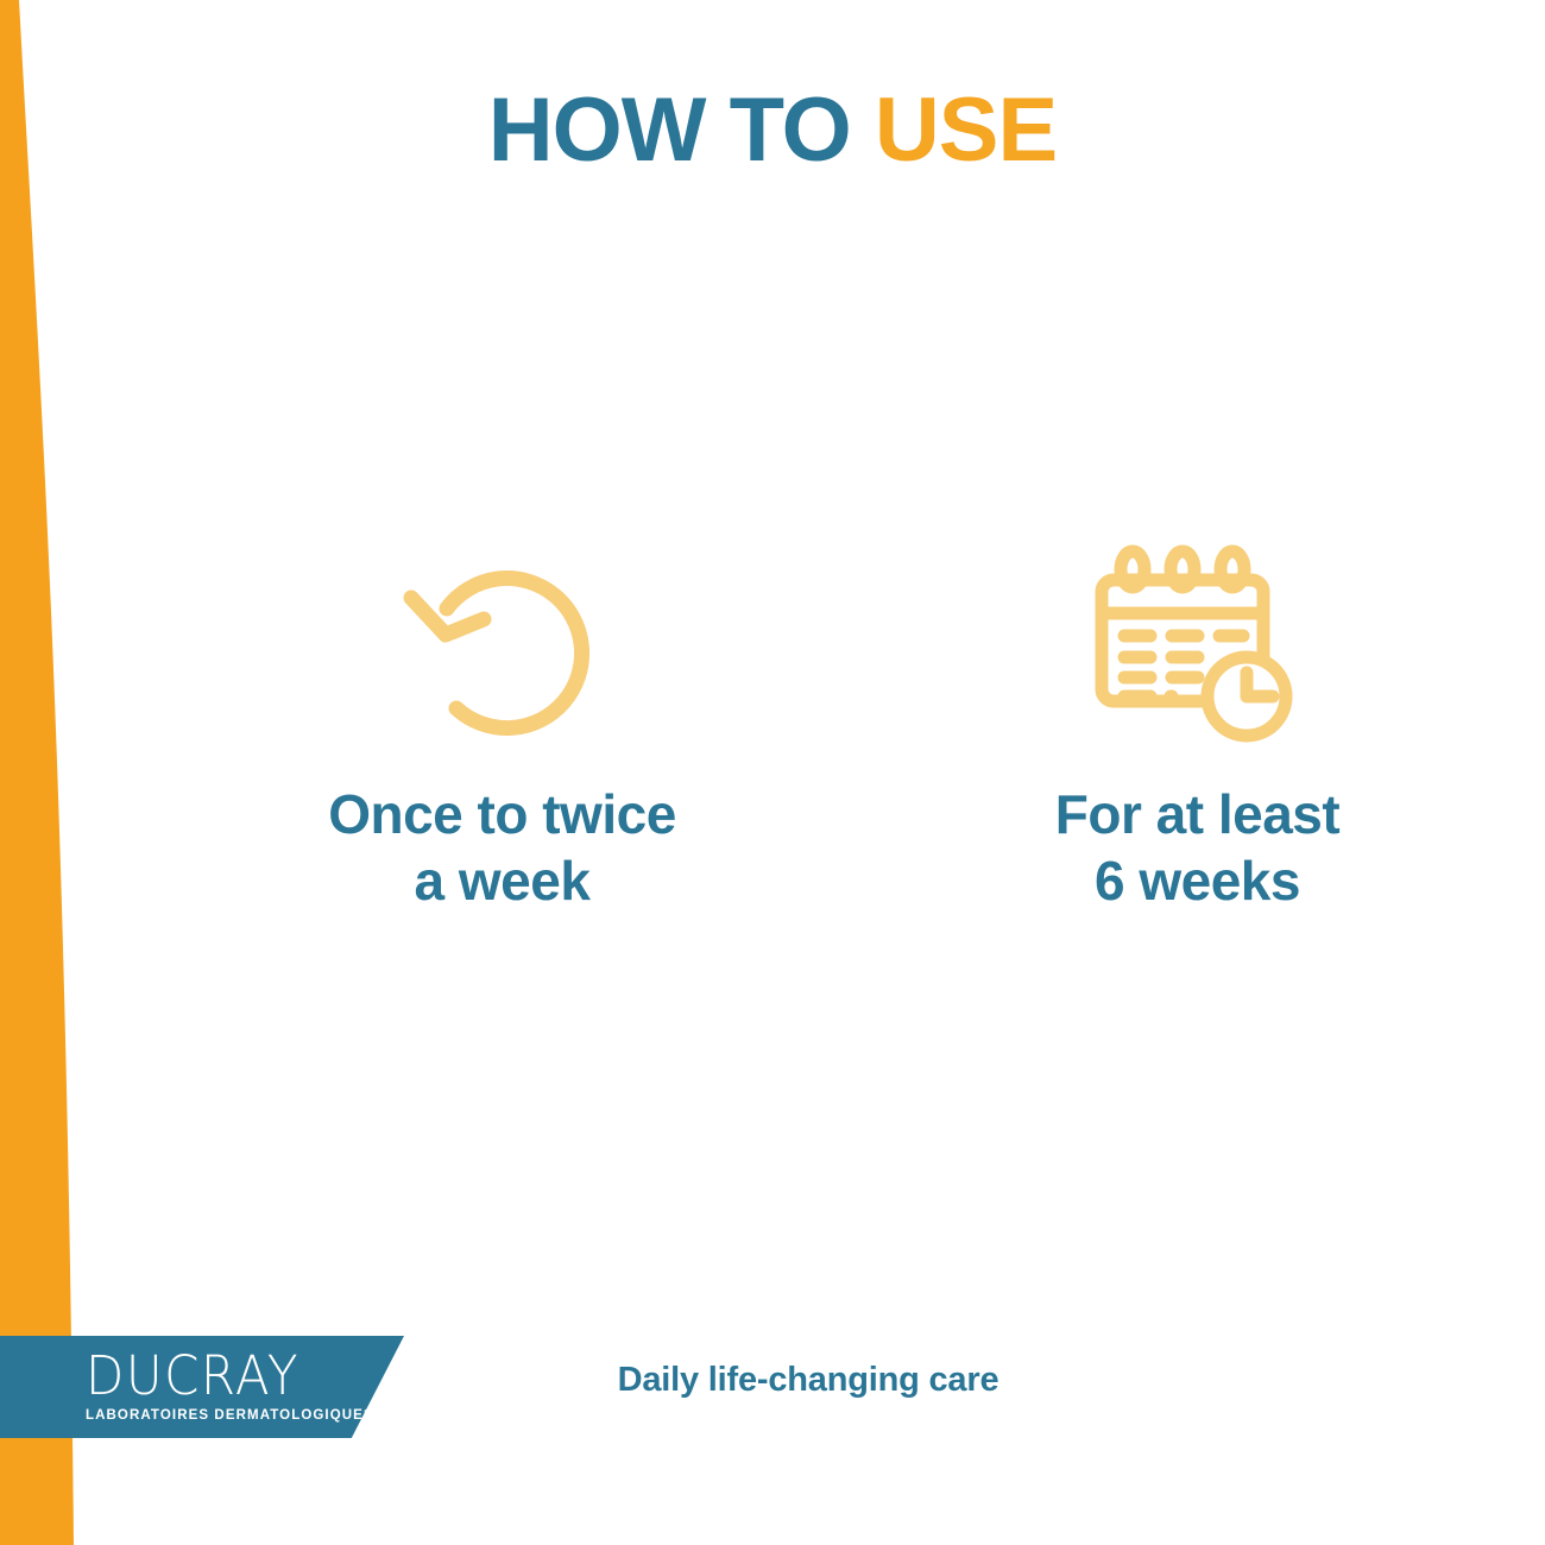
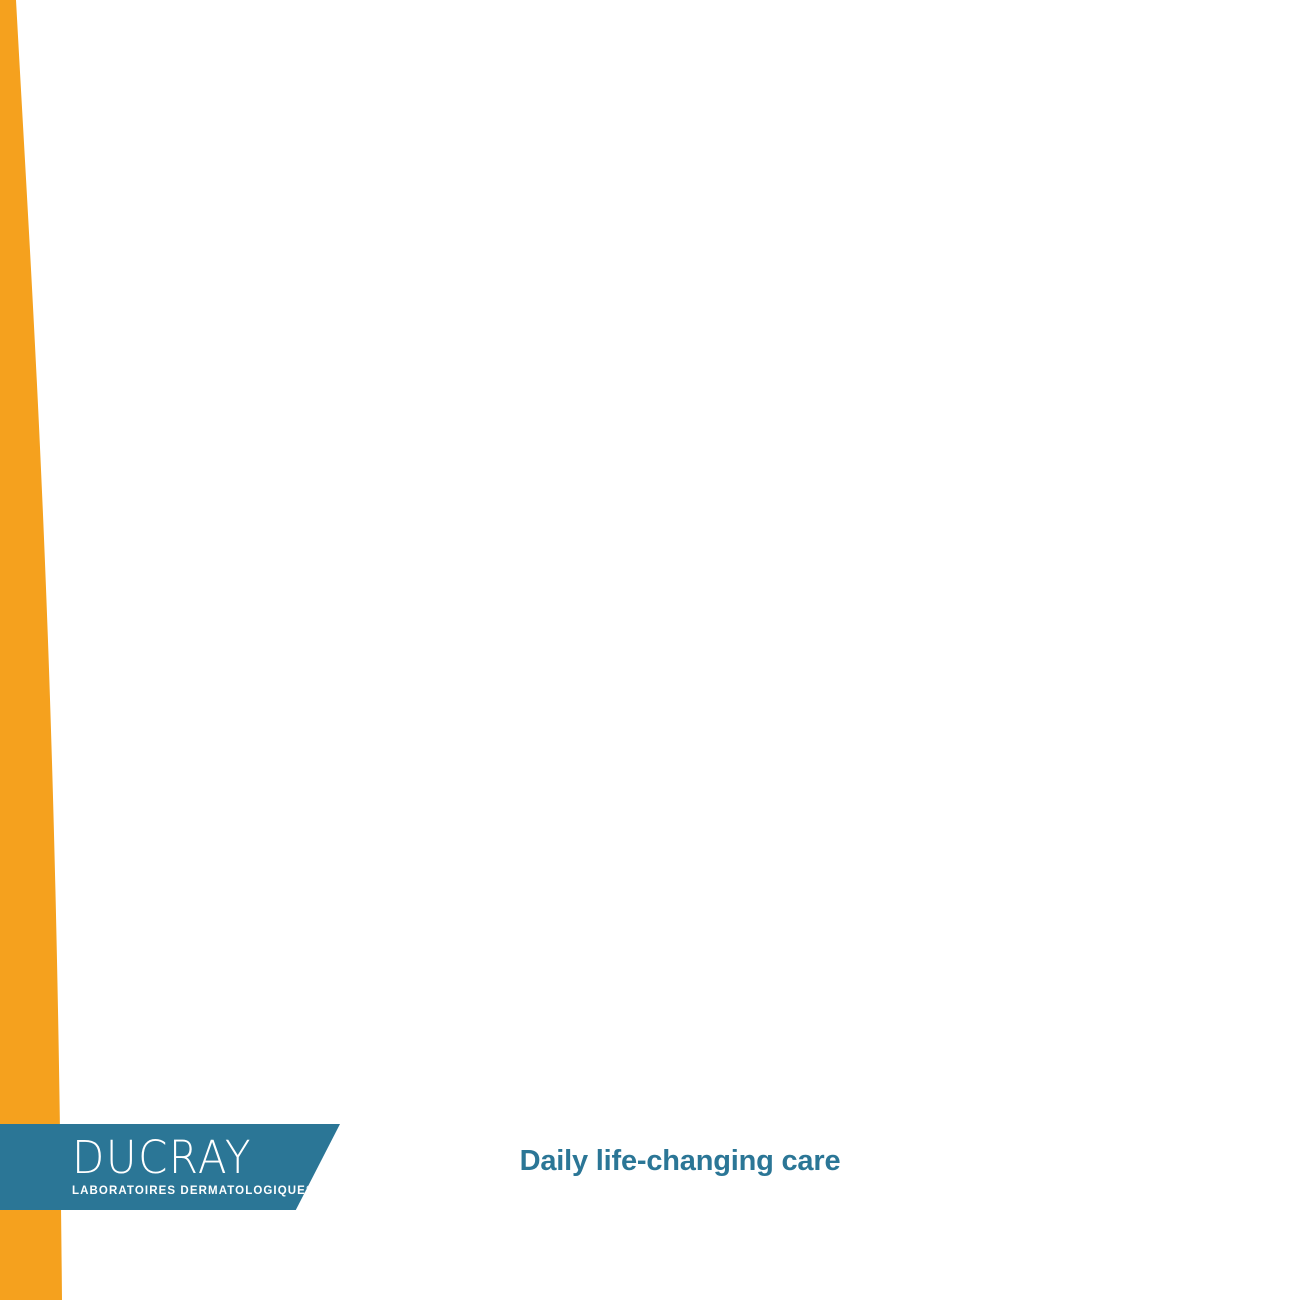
- HOW TO USE
- Once to twice
- a week
- For at least
- 6 weeks
  DUCRAY
  LABORATOIRES DERMATOLOGIQUE
  Daily life-changing care
